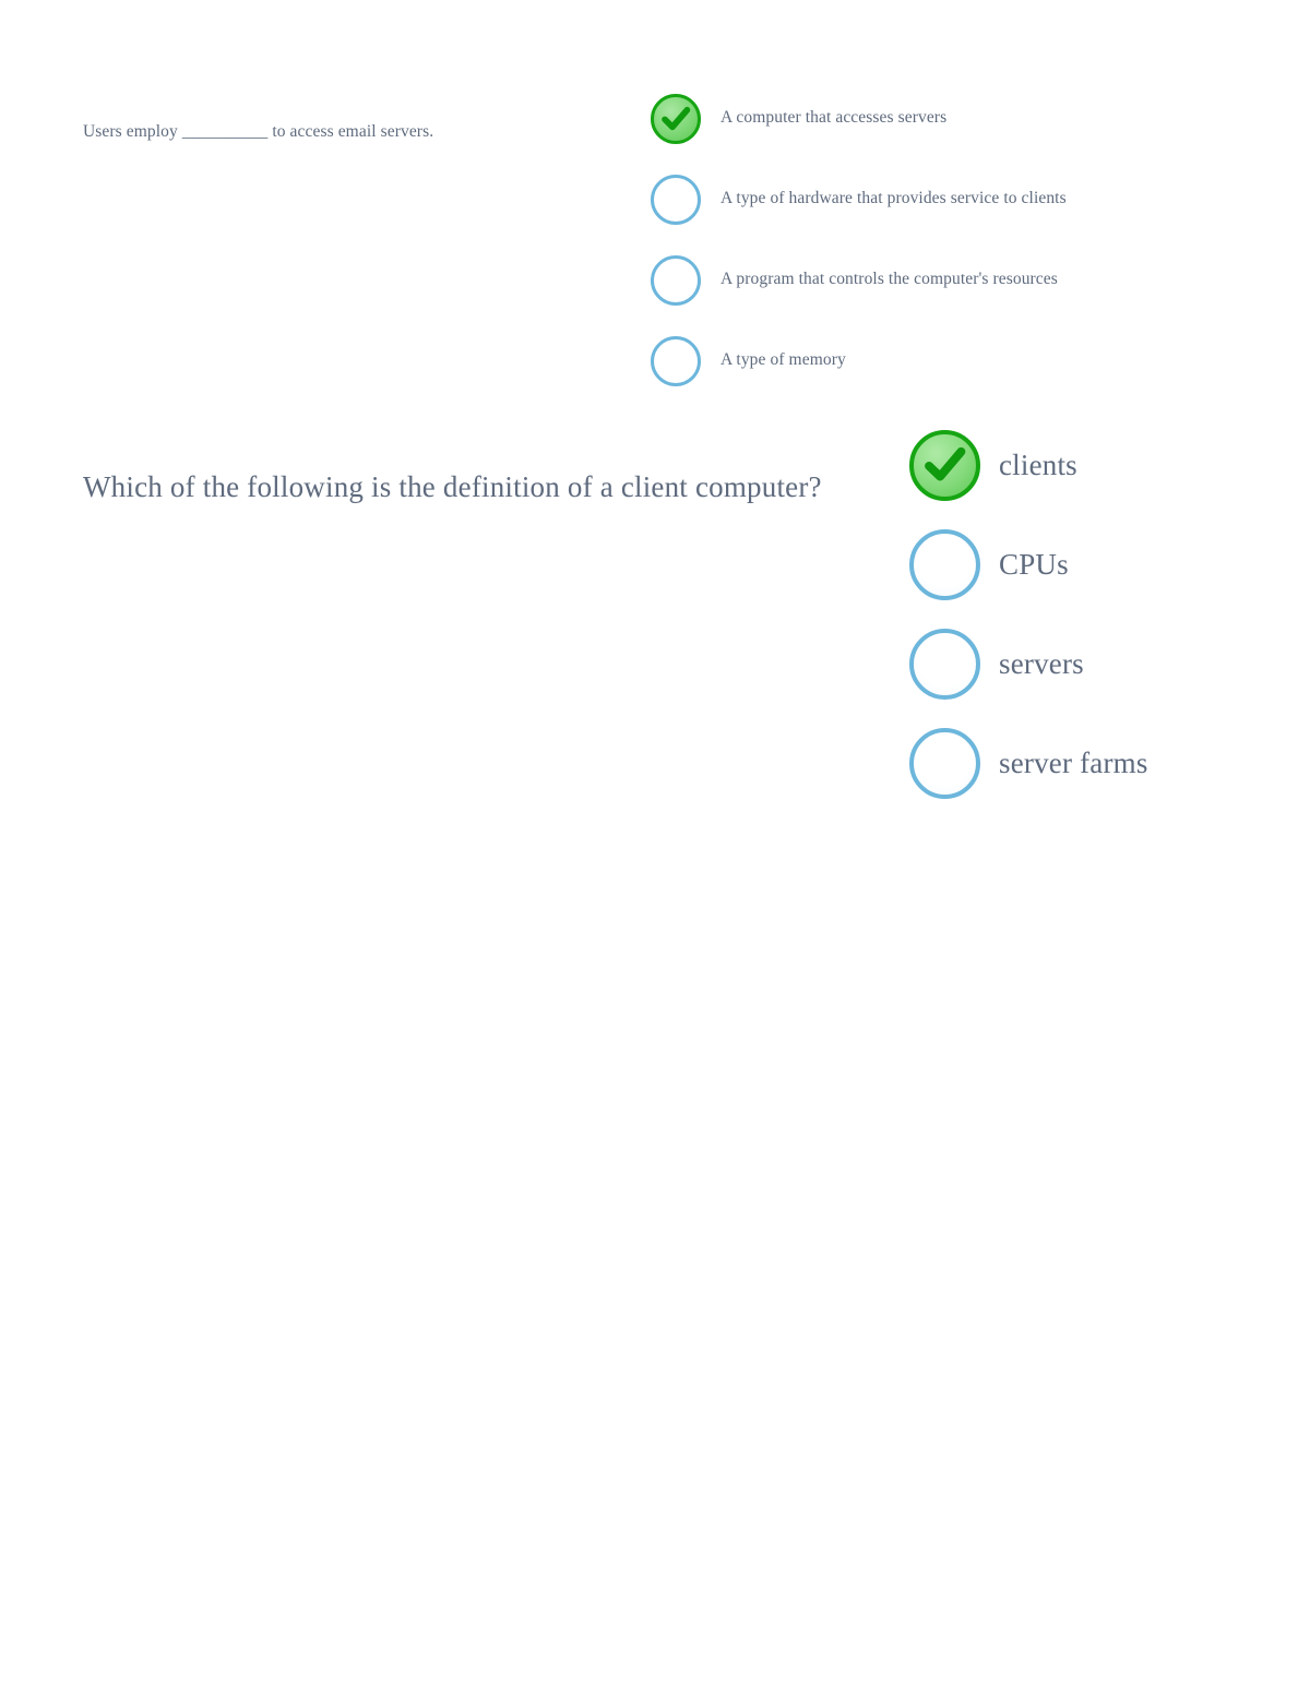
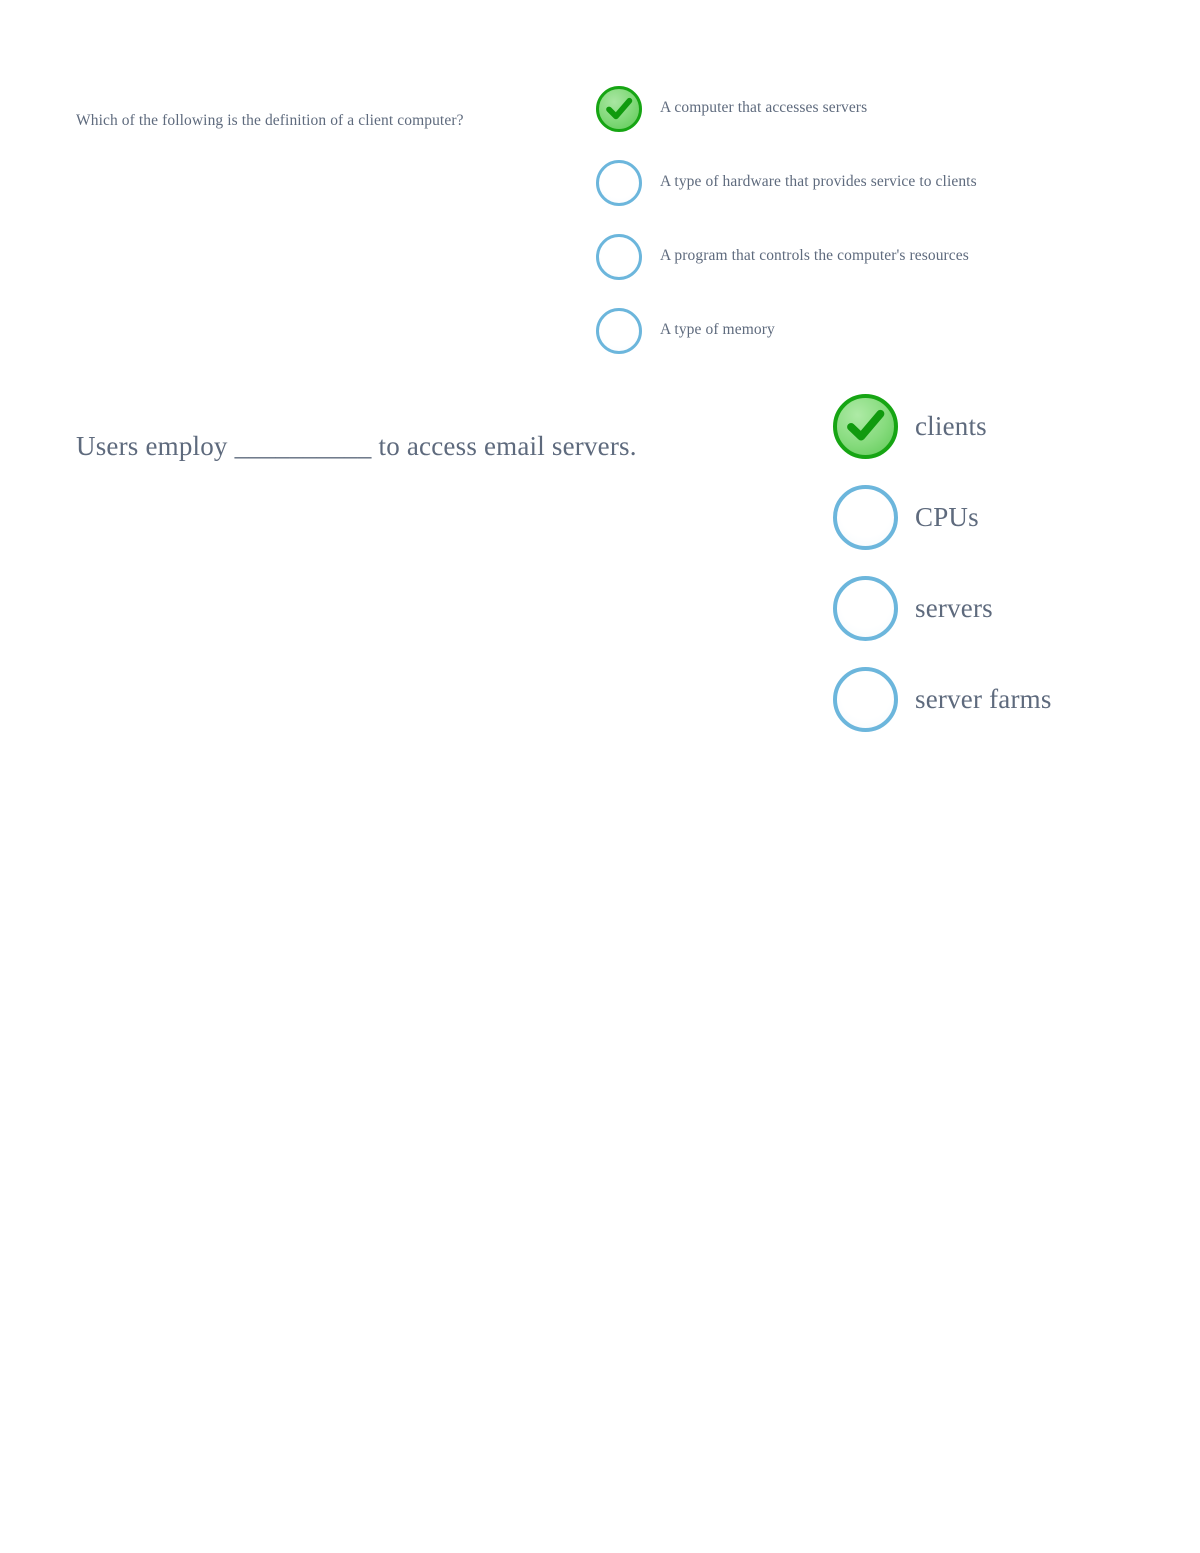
- Users employ __________ to access email servers.
+ Which of the following is the definition of a client computer?
  A computer that accesses servers
  A type of hardware that provides service to clients
  A program that controls the computer's resources
  A type of memory
- Which of the following is the definition of a client computer?
+ Users employ __________ to access email servers.
  clients
  CPUs
  servers
  server farms
